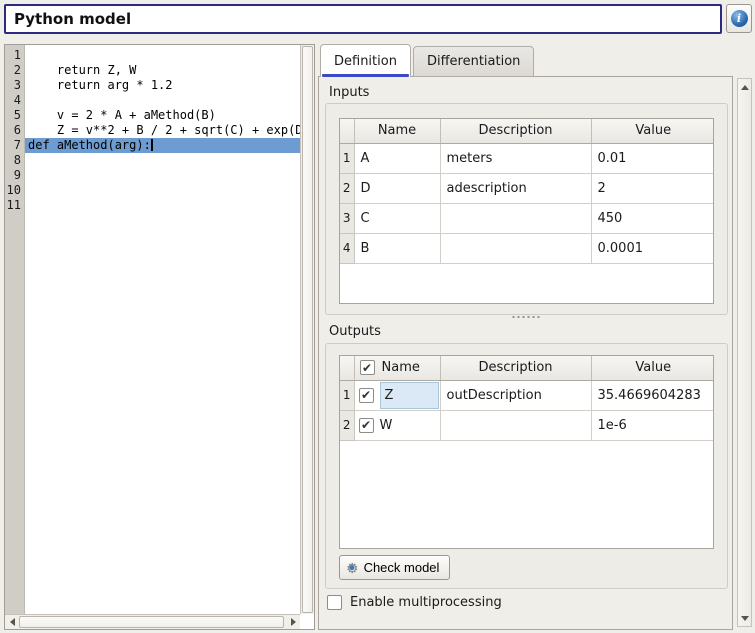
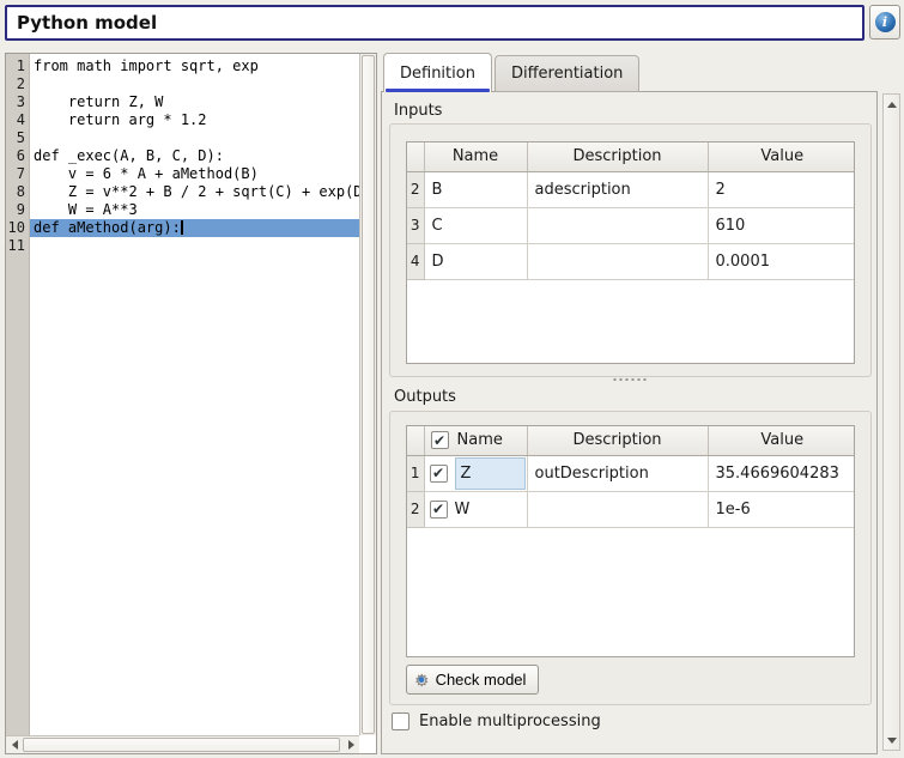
  Python model
  i
  1
  2
  3
  4
  5
  6
  7
  8
  9
  10
  11
+ from math import sqrt, exp
  return Z, W
  return arg * 1.2
+ def _exec(A, B, C, D):
- v = 2 * A + aMethod(B)
+ v = 6 * A + aMethod(B)
  Z = v**2 + B / 2 + sqrt(C) + exp(D
+ W = A**3
  def aMethod(arg):
  Definition
  Differentiation
  Inputs
  	Name	Description	Value
- 1	A	meters	0.01
- 2	D	adescription	2
+ 2	B	adescription	2
- 3	C		450
+ 3	C		610
- 4	B		0.0001
+ 4	D		0.0001
  Outputs
  	✔ Name	Description	Value
  1	✔ Z	outDescription	35.4669604283
  2	✔ W		1e-6
  ⚙
  Check model
  Enable multiprocessing
